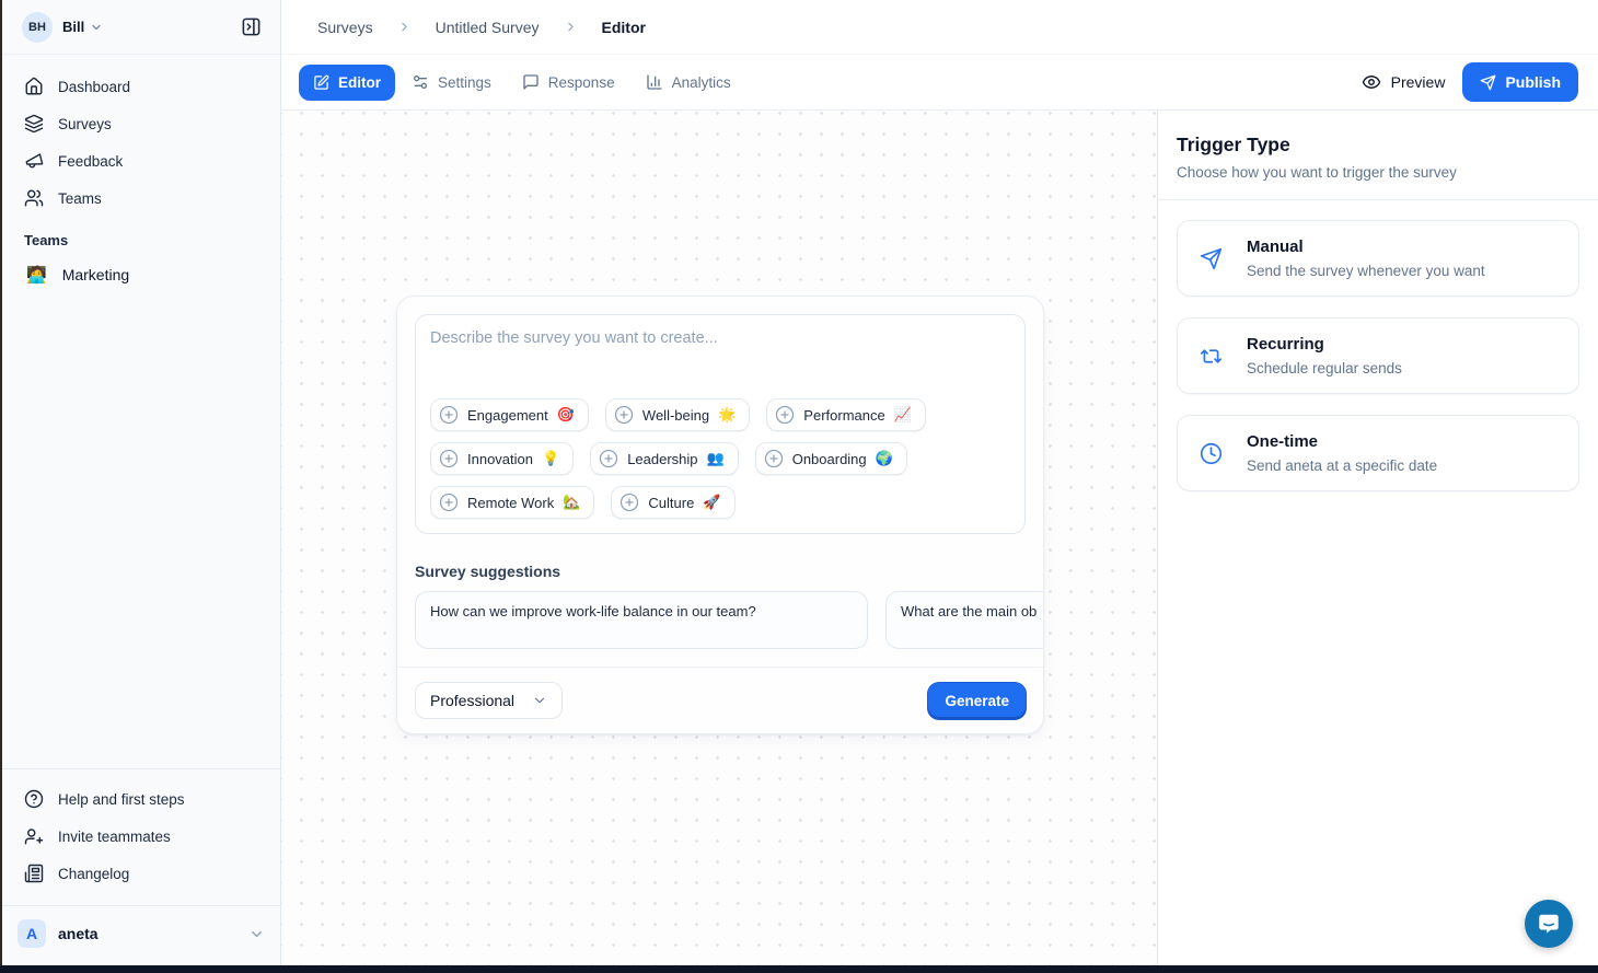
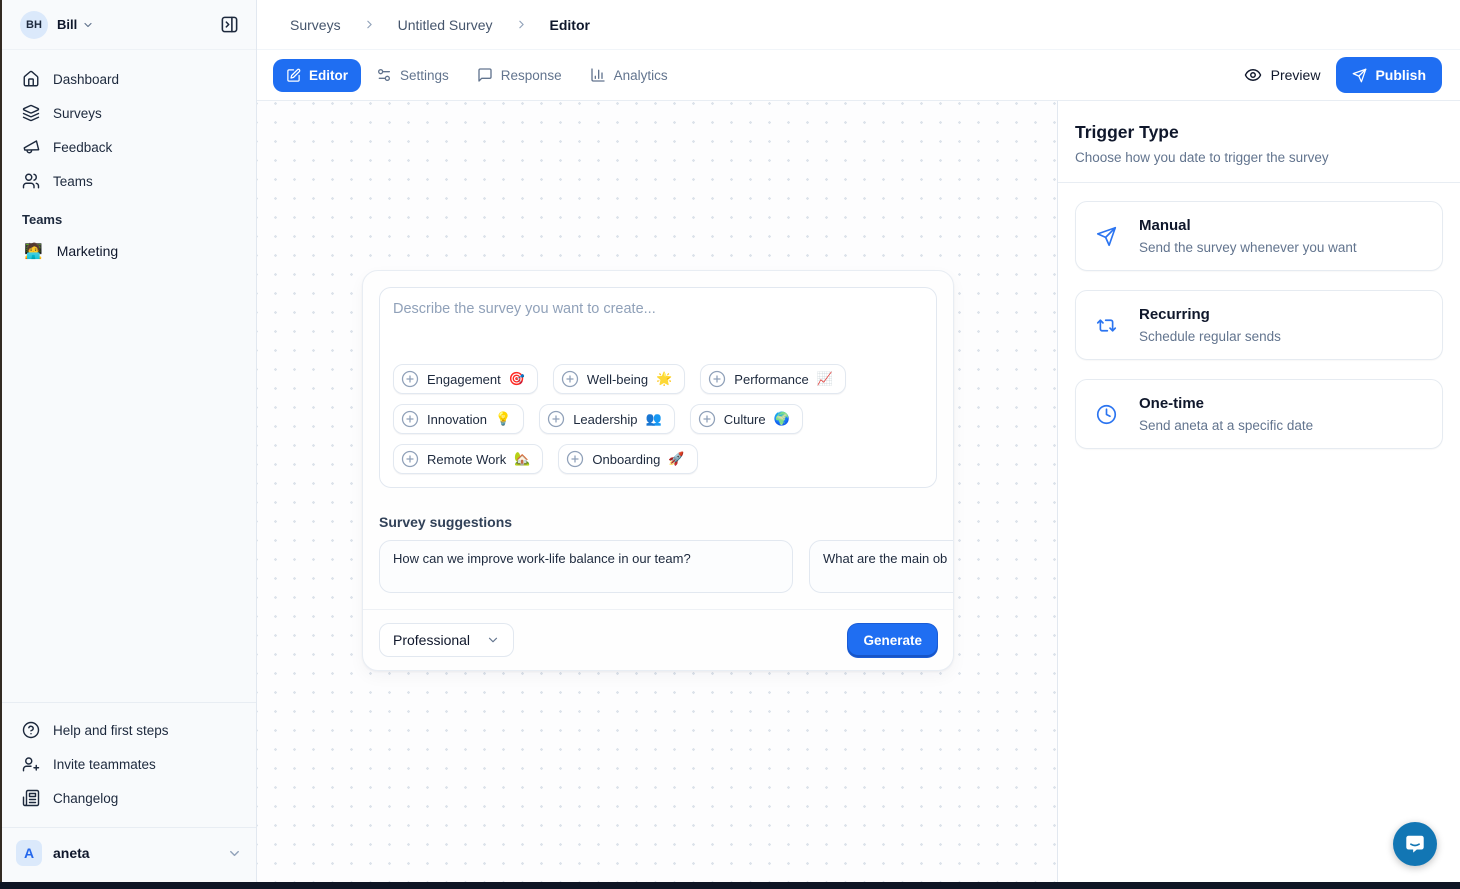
  BH
  Bill
  Dashboard
  Surveys
  Feedback
  Teams
  Teams
  🧑‍💻
  Marketing
  Help and first steps
  Invite teammates
  Changelog
  A
  aneta
  Surveys
  Untitled Survey
  Editor
  Editor
  Settings
  Response
  Analytics
  Preview
  Publish
  Describe the survey you want to create...
  Engagement
  🎯
  Well-being
  🌟
  Performance
  📈
  Innovation
  💡
  Leadership
  👥
- Onboarding
+ Culture
  🌍
  Remote Work
  🏡
- Culture
+ Onboarding
  🚀
  Survey suggestions
  How can we improve work-life balance in our team?
  What are the main ob
  Professional
  Generate
  Trigger Type
- Choose how you want to trigger the survey
+ Choose how you date to trigger the survey
  Manual
  Send the survey whenever you want
  Recurring
  Schedule regular sends
  One-time
  Send aneta at a specific date
